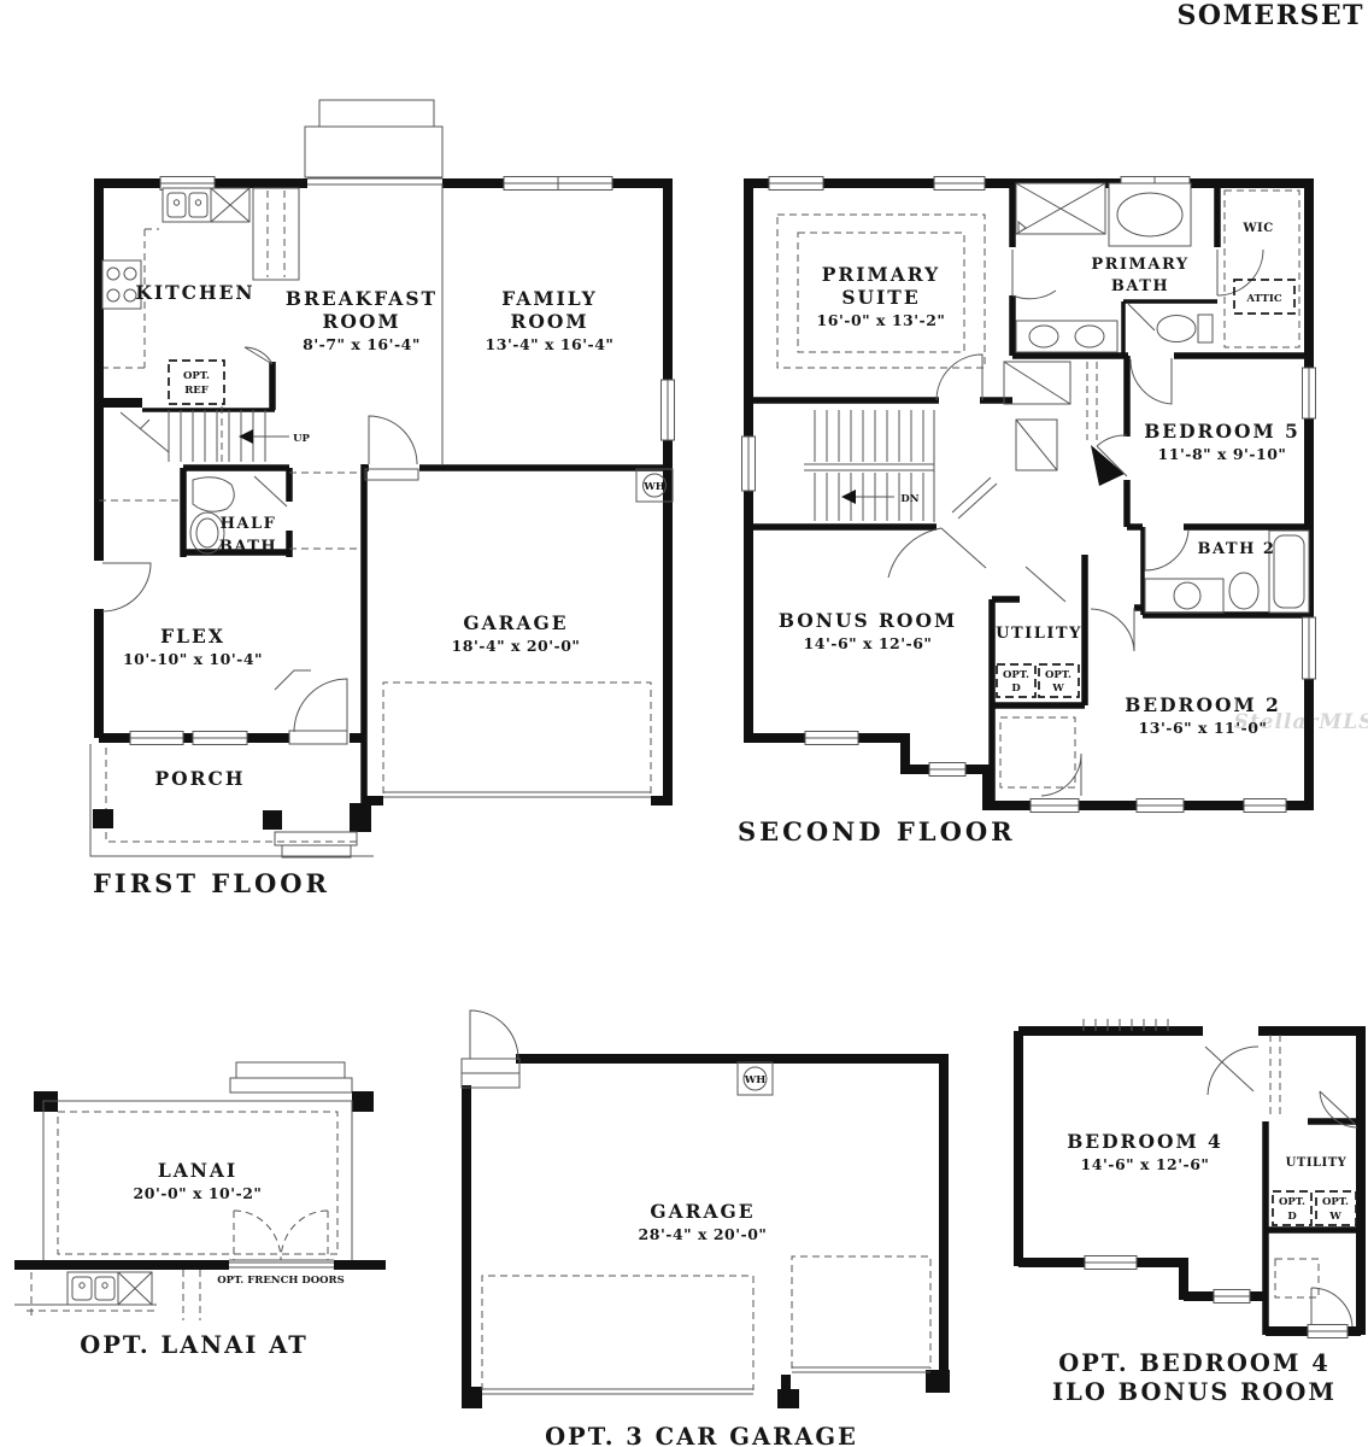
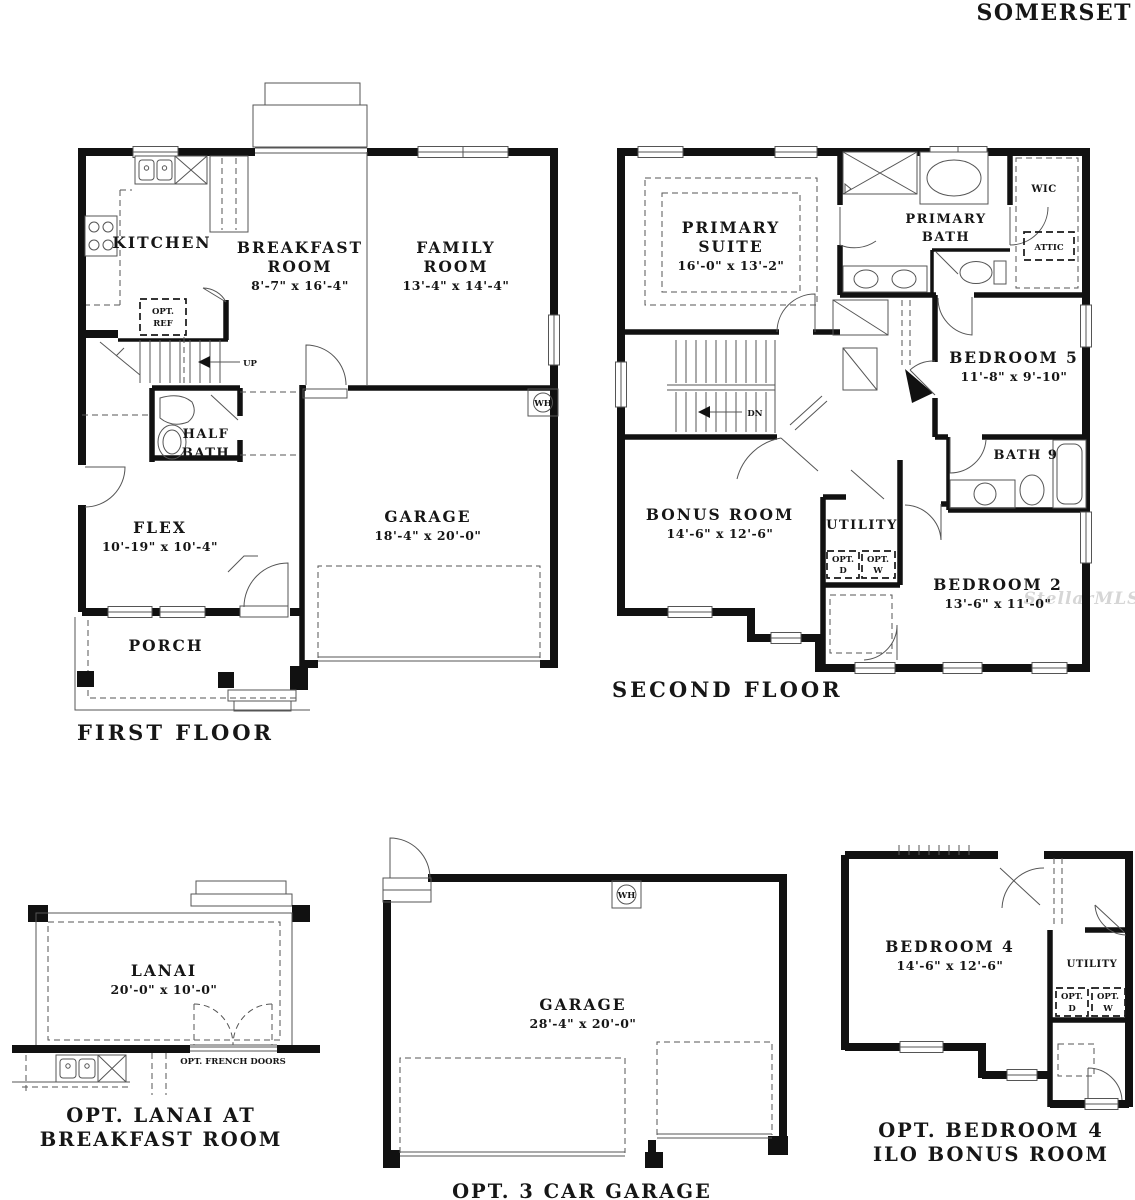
  SOMERSET
  StellaMLS
  UP
  OPT.
  REF
  WH
  KITCHEN
  BREAKFAST
  ROOM
  8'-7" x 16'-4"
  FAMILY
  ROOM
- 13'-4" x 16'-4"
+ 13'-4" x 14'-4"
  HALF
  BATH
  FLEX
- 10'-10" x 10'-4"
+ 10'-19" x 10'-4"
  GARAGE
  18'-4" x 20'-0"
  PORCH
  FIRST FLOOR
  DN
  WIC
  ATTIC
  OPT.
  D
  OPT.
  W
  PRIMARY
  SUITE
  16'-0" x 13'-2"
  PRIMARY
  BATH
  BEDROOM 5
  11'-8" x 9'-10"
- BATH 2
+ BATH 9
  BONUS ROOM
  14'-6" x 12'-6"
  UTILITY
  BEDROOM 2
  13'-6" x 11'-0"
  SECOND FLOOR
  LANAI
- 20'-0" x 10'-2"
+ 20'-0" x 10'-0"
  OPT. FRENCH DOORS
  OPT. LANAI AT
+ BREAKFAST ROOM
  WH
  GARAGE
  28'-4" x 20'-0"
  OPT. 3 CAR GARAGE
  OPT.
  D
  OPT.
  W
  BEDROOM 4
  14'-6" x 12'-6"
  UTILITY
  OPT. BEDROOM 4
  ILO BONUS ROOM
